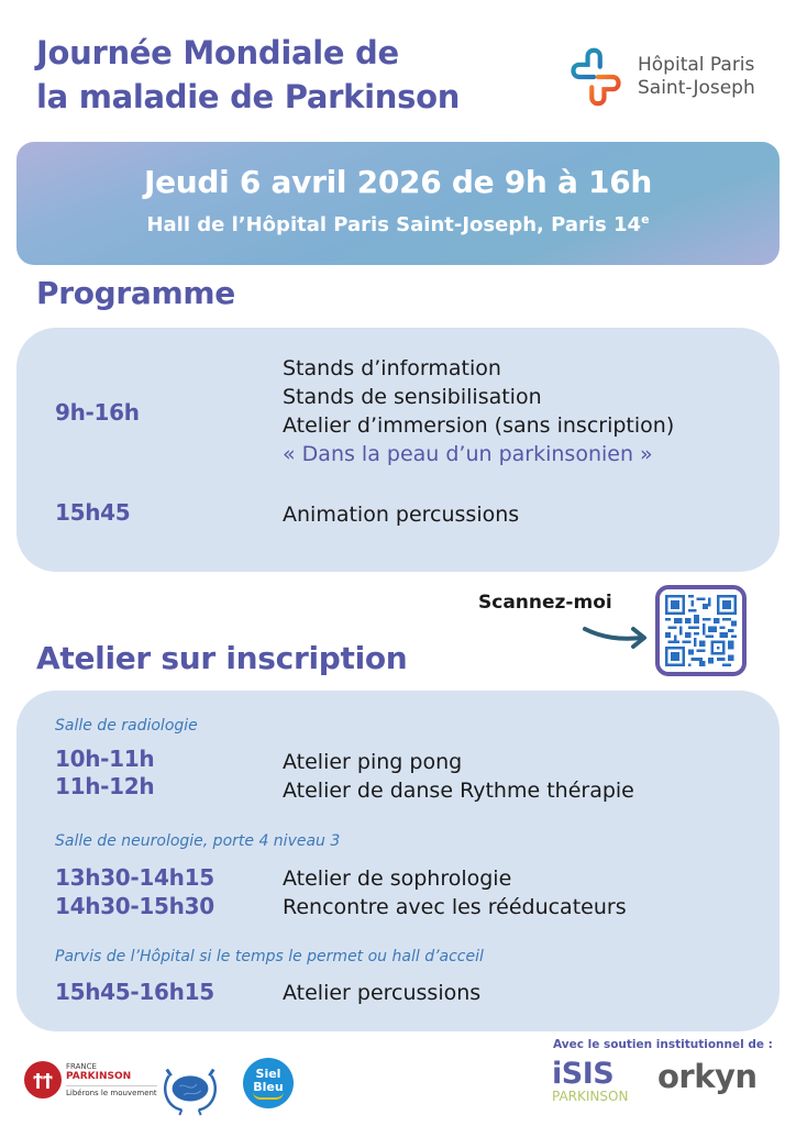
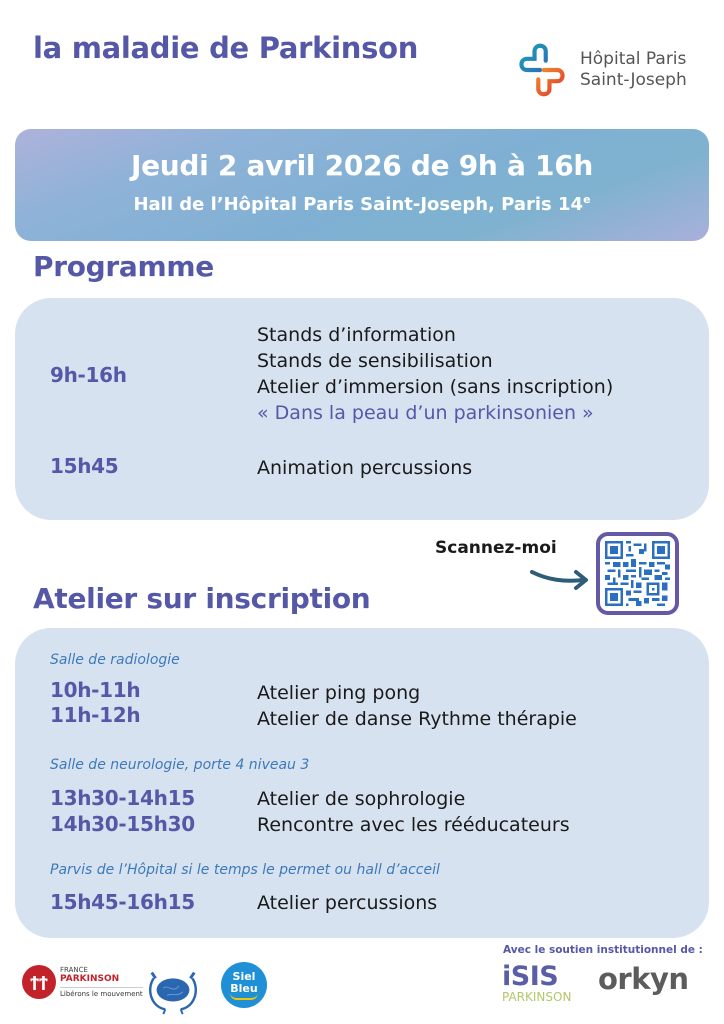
- Journée Mondiale de
  la maladie de Parkinson
  Hôpital Paris
  Saint-Joseph
- Jeudi 6 avril 2026 de 9h à 16h
+ Jeudi 2 avril 2026 de 9h à 16h
  Hall de l’Hôpital Paris Saint-Joseph, Paris 14e
  Programme
  9h-16h
  Stands d’information
  Stands de sensibilisation
  Atelier d’immersion (sans inscription)
  « Dans la peau d’un parkinsonien »
  15h45
  Animation percussions
  Scannez-moi
  Atelier sur inscription
  Salle de radiologie
  10h-11h
  Atelier ping pong
  11h-12h
  Atelier de danse Rythme thérapie
  Salle de neurologie, porte 4 niveau 3
  13h30-14h15
  Atelier de sophrologie
  14h30-15h30
  Rencontre avec les rééducateurs
  Parvis de l’Hôpital si le temps le permet ou hall d’acceil
  15h45-16h15
  Atelier percussions
  ϯϯ
  FRANCE
  PARKINSON
  Libérons le mouvement
  Siel
  Bleu
  Avec le soutien institutionnel de :
  iSIS
  PARKINSON
  orkyn
